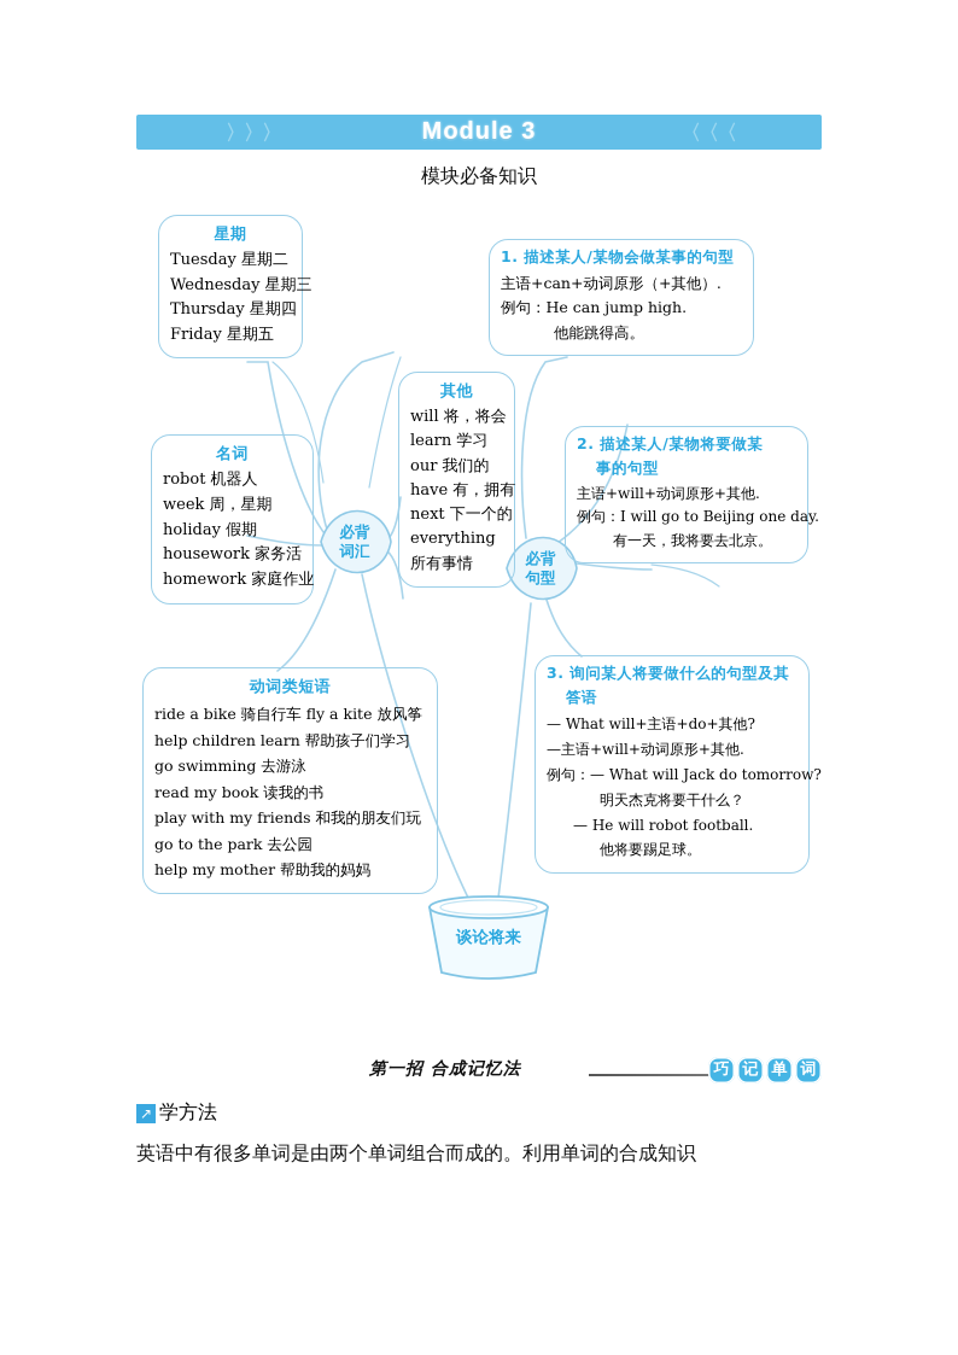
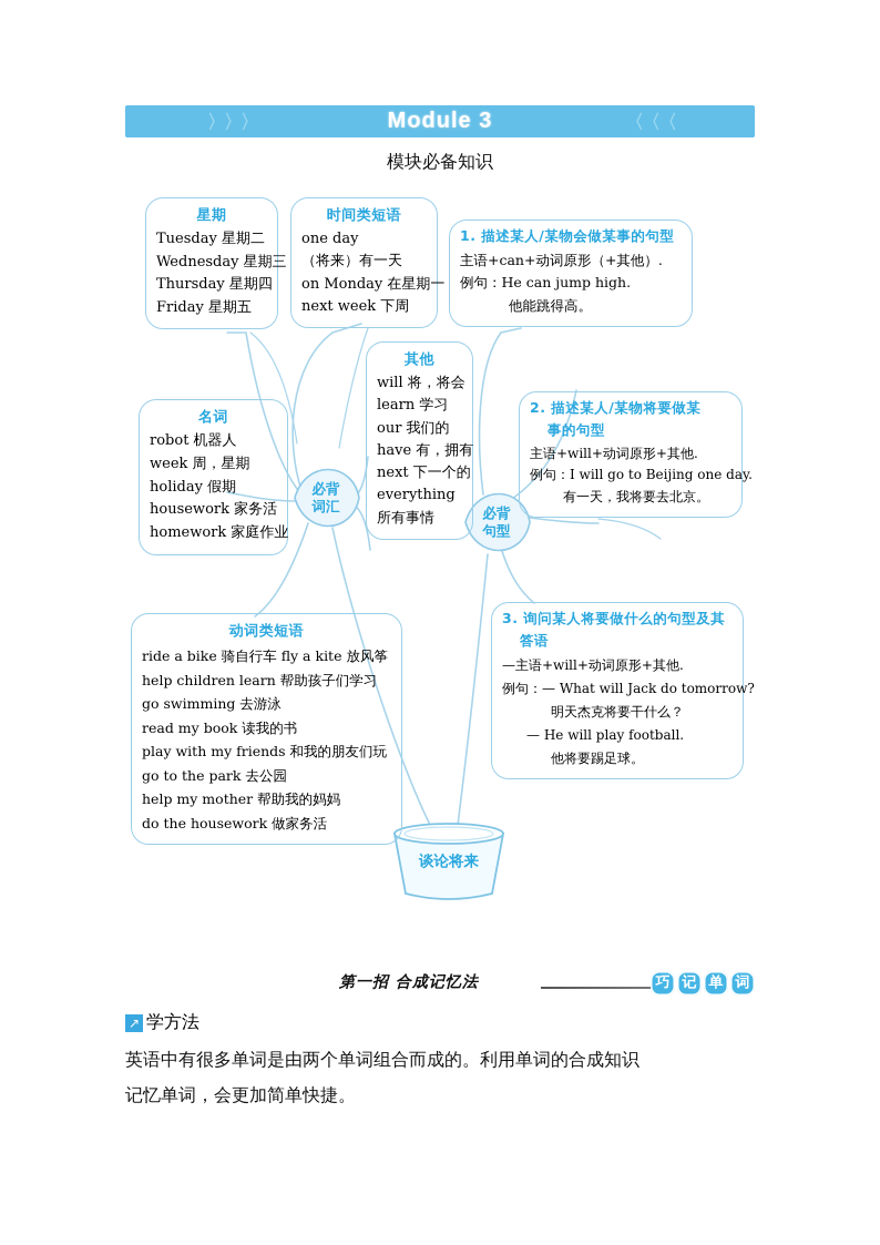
  〉〉〉
  Module 3
  〈〈〈
  模块必备知识
  星期
  Tuesday 星期二
  Wednesday 星期三
  Thursday 星期四
  Friday 星期五
+ 时间类短语
+ one day
+ （将来）有一天
+ on Monday 在星期一
+ next week 下周
  1. 描述某人/某物会做某事的句型
  主语+can+动词原形（+其他）.
  例句：He can jump high.
  他能跳得高。
  名词
  robot 机器人
  week 周，星期
  holiday 假期
  housework 家务活
  homework 家庭作业
  其他
  will 将，将会
  learn 学习
  our 我们的
  have 有，拥有
  next 下一个的
  everything
  所有事情
  2. 描述某人/某物将要做某
  事的句型
  主语+will+动词原形+其他.
  例句：I will go to Beijing one day.
  有一天，我将要去北京。
  动词类短语
  ride a bike 骑自行车 fly a kite 放风筝
  help children learn 帮助孩子们学习
  go swimming 去游泳
  read my book 读我的书
  play with my friends 和我的朋友们玩
  go to the park 去公园
  help my mother 帮助我的妈妈
+ do the housework 做家务活
  3. 询问某人将要做什么的句型及其
  答语
- — What will+主语+do+其他?
  —主语+will+动词原形+其他.
  例句：— What will Jack do tomorrow?
  明天杰克将要干什么？
- — He will robot football.
+ — He will play football.
  他将要踢足球。
  必背
  词汇
  必背
  句型
  谈论将来
  第一招 合成记忆法
  巧
  记
  单
  词
  ↗
  学方法
  英语中有很多单词是由两个单词组合而成的。利用单词的合成知识
+ 记忆单词，会更加简单快捷。
